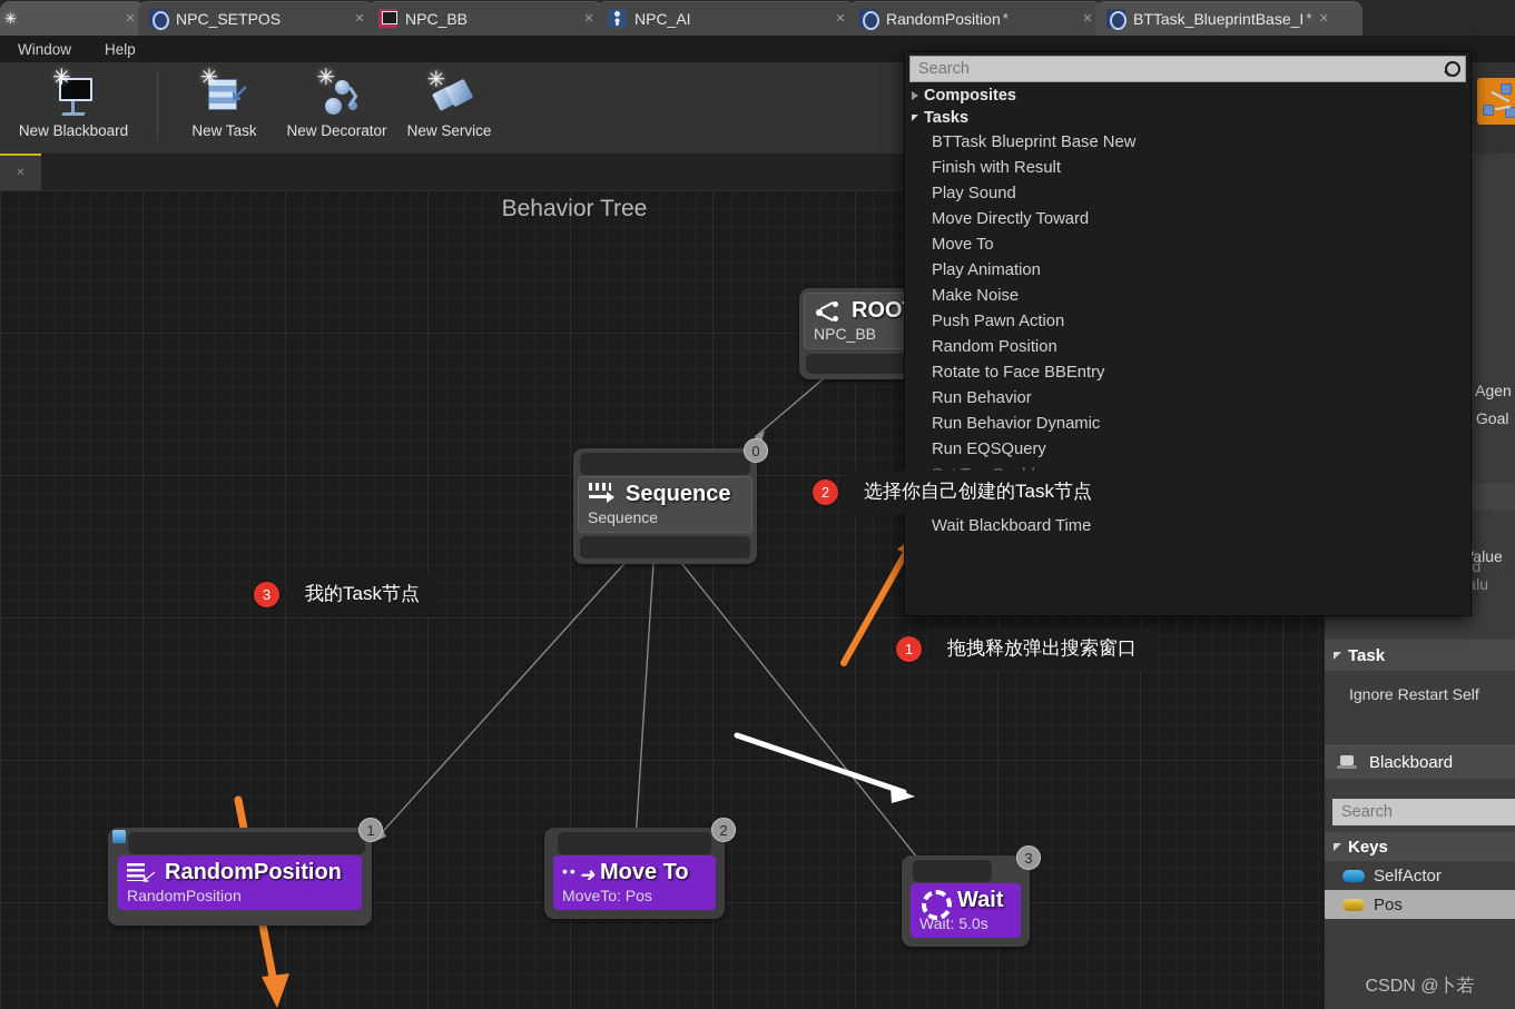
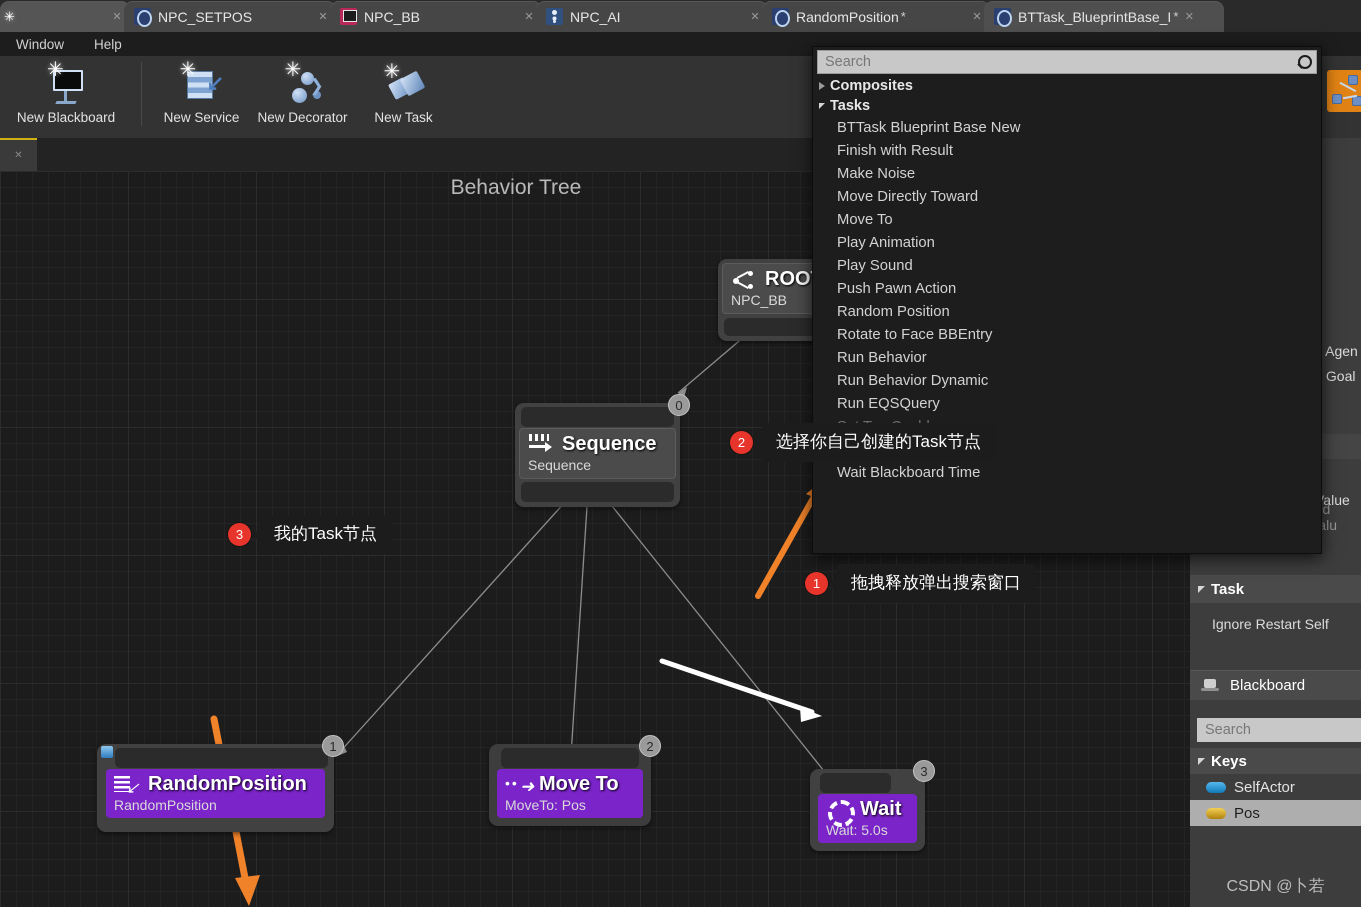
  ✳
  ✕
  NPC_SETPOS
  ✕
  NPC_BB
  ✕
  NPC_AI
  ✕
  RandomPosition
  *
  ✕
  BTTask_BlueprintBase_I
  *
  ✕
  Window
  Help
  ✳
  New Blackboard
  ↙
  ✳
- New Task
+ New Service
  ❯
  ✳
  New Decorator
  ✳
- New Service
+ New Task
  ✕
  Behavior Tree
  ROO
  NPC_BB
  0
  Sequence
  Sequence
  1
  ↙
  RandomPosition
  RandomPosition
  2
  ➜
  Move To
  MoveTo: Pos
  3
  Wait
  Wait: 5.0s
  1
  拖拽释放弹出搜索窗口
  3
  我的Task节点
  Search
  Composites
  Tasks
  BTTask Blueprint Base New
  Finish with Result
- Play Sound
+ Make Noise
  Move Directly Toward
  Move To
  Play Animation
- Make Noise
+ Play Sound
  Push Pawn Action
  Random Position
  Rotate to Face BBEntry
  Run Behavior
  Run Behavior Dynamic
  Run EQSQuery
  Wait Blackboard Time
  2
  选择你自己创建的Task节点
  Agen
  Goal
  Task
  Ignore Restart Self
  Blackboard
  Search
  Keys
  SelfActor
  Pos
  CSDN @卜若
